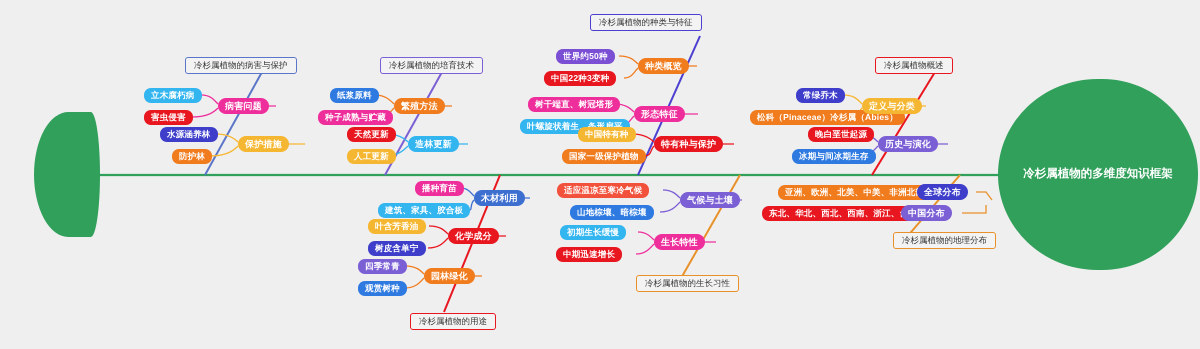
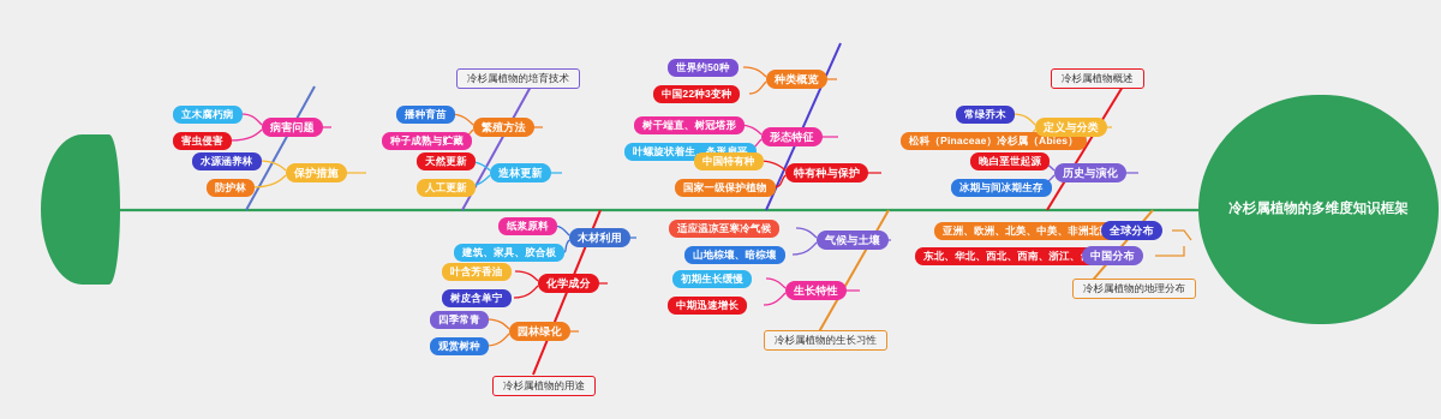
  冷杉属植物的多维度知识框架
- 冷杉属植物的病害与保护
  冷杉属植物的培育技术
- 冷杉属植物的种类与特征
  冷杉属植物概述
  冷杉属植物的用途
  冷杉属植物的生长习性
  冷杉属植物的地理分布
  立木腐朽病
  害虫侵害
  病害问题
  水源涵养林
  防护林
  保护措施
- 纸浆原料
+ 播种育苗
  种子成熟与贮藏
  繁殖方法
  天然更新
  人工更新
  造林更新
  世界约50种
  中国22种3变种
  种类概览
  树干端直、树冠塔形
  形态特征
  中国特有种
  国家一级保护植物
  特有种与保护
  常绿乔木
  松科（Pinaceae）冷杉属（Abies）
  定义与分类
  晚白垩世起源
  冰期与间冰期生存
  历史与演化
- 播种育苗
+ 纸浆原料
  建筑、家具、胶合板
  木材利用
  叶含芳香油
  树皮含单宁
  化学成分
  四季常青
  观赏树种
  园林绿化
  适应温凉至寒冷气候
  山地棕壤、暗棕壤
  气候与土壤
  初期生长缓慢
  中期迅速增长
  生长特性
  亚洲、欧洲、北美、中美、非洲北
  全球分布
  东北、华北、西北、西南、浙江、
  中国分布
